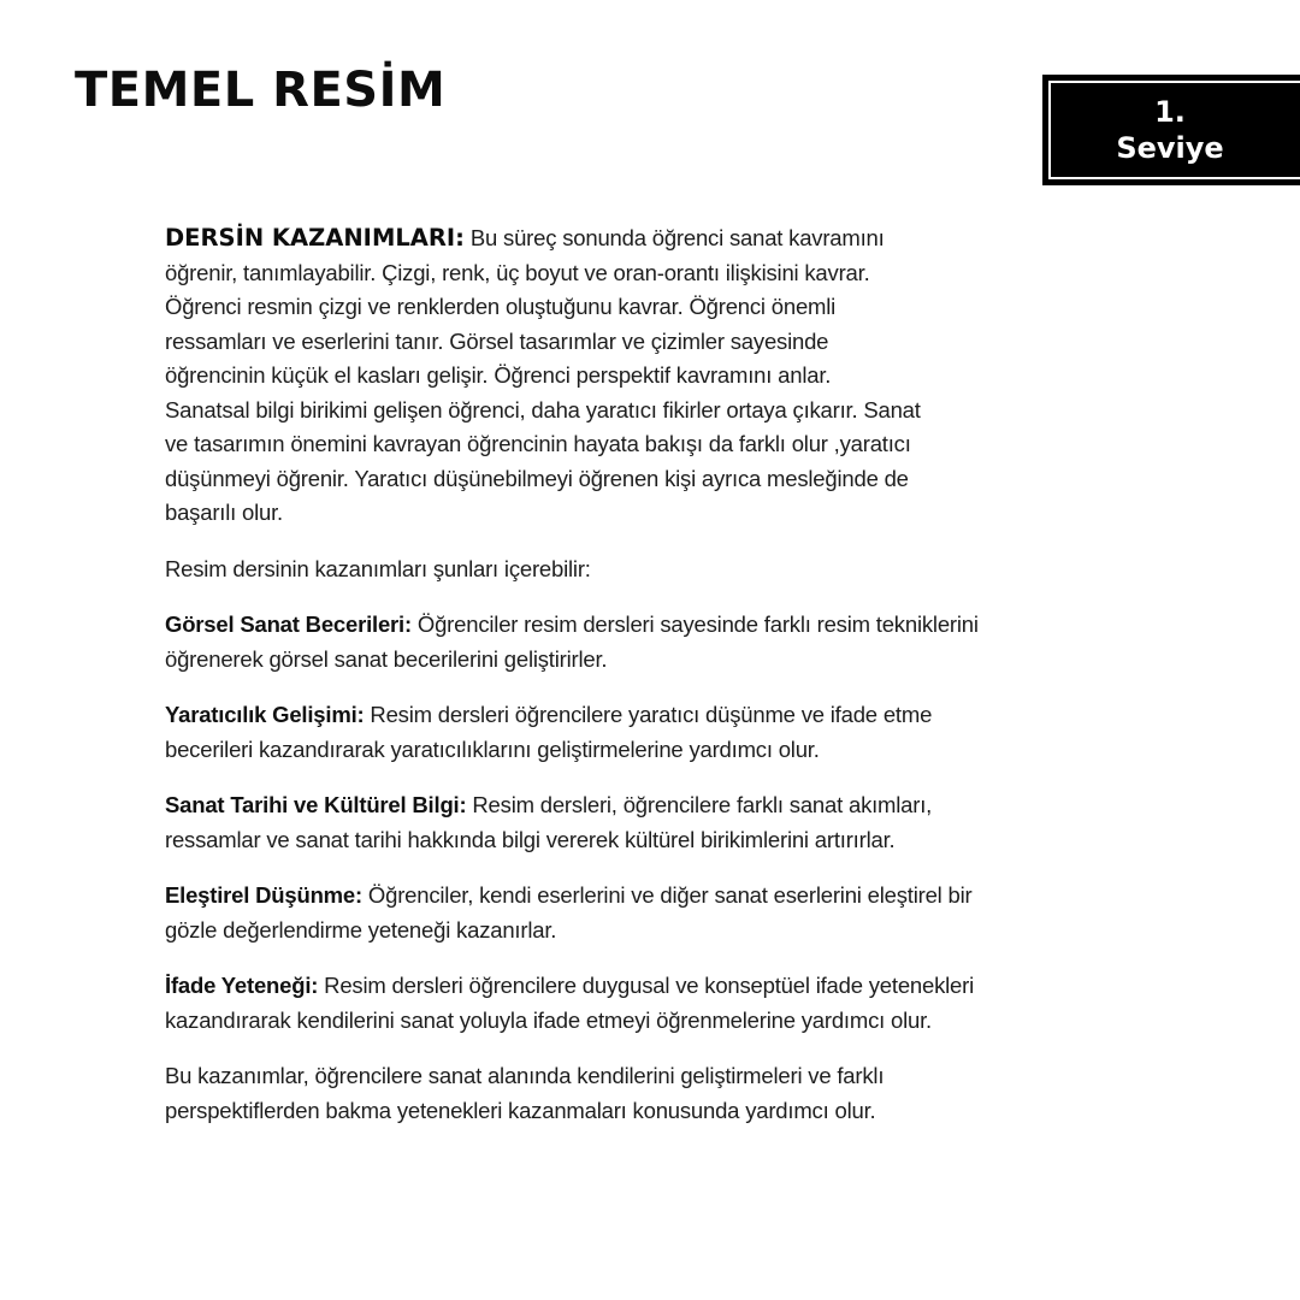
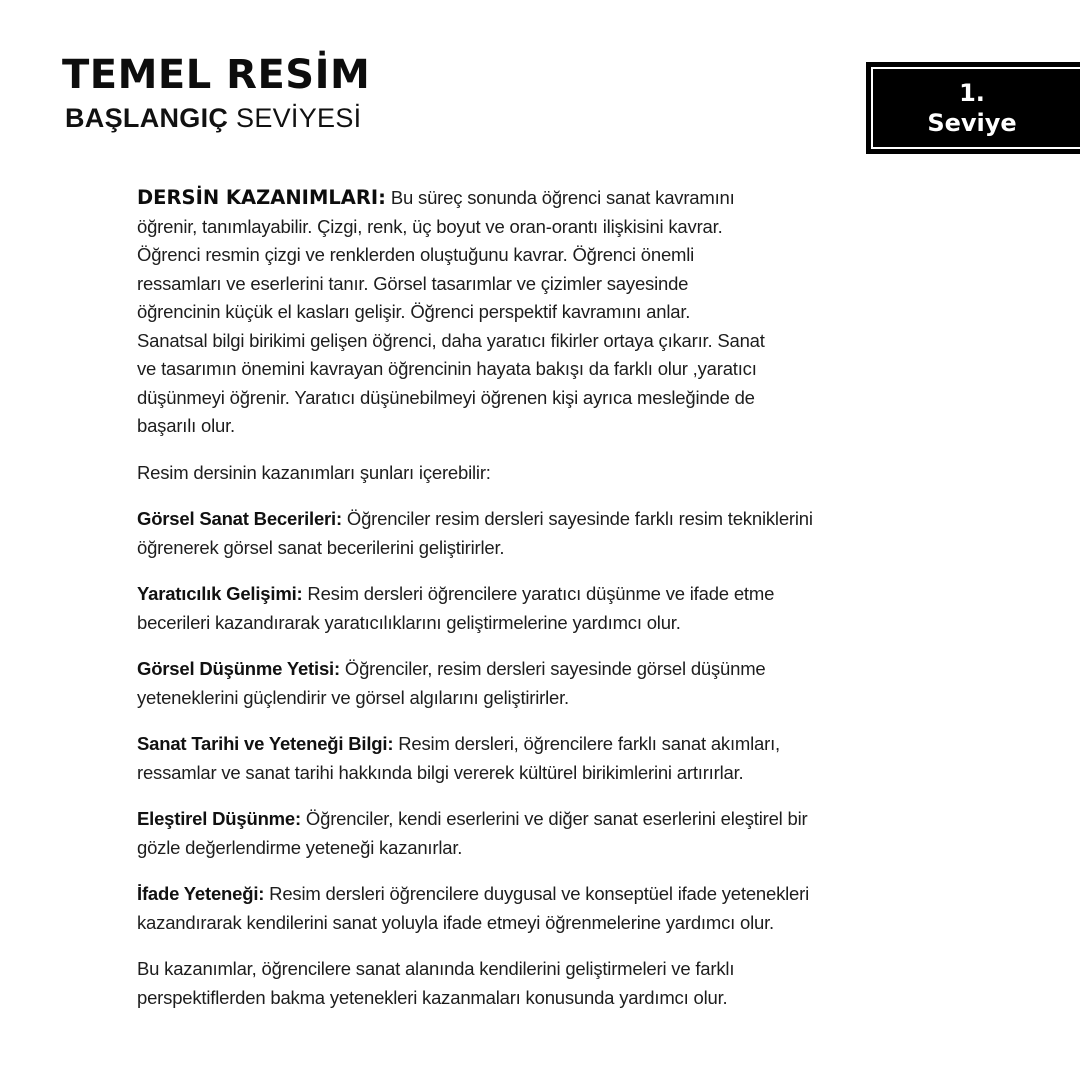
  TEMEL RESİM
+ BAŞLANGIÇ SEVİYESİ
  1.
  Seviye
  DERSİN KAZANIMLARI: Bu süreç sonunda öğrenci sanat kavramını
  öğrenir, tanımlayabilir. Çizgi, renk, üç boyut ve oran-orantı ilişkisini kavrar.
  Öğrenci resmin çizgi ve renklerden oluştuğunu kavrar. Öğrenci önemli
  ressamları ve eserlerini tanır. Görsel tasarımlar ve çizimler sayesinde
  öğrencinin küçük el kasları gelişir. Öğrenci perspektif kavramını anlar.
  Sanatsal bilgi birikimi gelişen öğrenci, daha yaratıcı fikirler ortaya çıkarır. Sanat
  ve tasarımın önemini kavrayan öğrencinin hayata bakışı da farklı olur ,yaratıcı
  düşünmeyi öğrenir. Yaratıcı düşünebilmeyi öğrenen kişi ayrıca mesleğinde de
  başarılı olur.
  Resim dersinin kazanımları şunları içerebilir:
  Görsel Sanat Becerileri: Öğrenciler resim dersleri sayesinde farklı resim tekniklerini
  öğrenerek görsel sanat becerilerini geliştirirler.
  Yaratıcılık Gelişimi: Resim dersleri öğrencilere yaratıcı düşünme ve ifade etme
  becerileri kazandırarak yaratıcılıklarını geliştirmelerine yardımcı olur.
+ Görsel Düşünme Yetisi: Öğrenciler, resim dersleri sayesinde görsel düşünme
+ yeteneklerini güçlendirir ve görsel algılarını geliştirirler.
- Sanat Tarihi ve Kültürel Bilgi: Resim dersleri, öğrencilere farklı sanat akımları,
+ Sanat Tarihi ve Yeteneği Bilgi: Resim dersleri, öğrencilere farklı sanat akımları,
  ressamlar ve sanat tarihi hakkında bilgi vererek kültürel birikimlerini artırırlar.
  Eleştirel Düşünme: Öğrenciler, kendi eserlerini ve diğer sanat eserlerini eleştirel bir
  gözle değerlendirme yeteneği kazanırlar.
  İfade Yeteneği: Resim dersleri öğrencilere duygusal ve konseptüel ifade yetenekleri
  kazandırarak kendilerini sanat yoluyla ifade etmeyi öğrenmelerine yardımcı olur.
  Bu kazanımlar, öğrencilere sanat alanında kendilerini geliştirmeleri ve farklı
  perspektiflerden bakma yetenekleri kazanmaları konusunda yardımcı olur.
